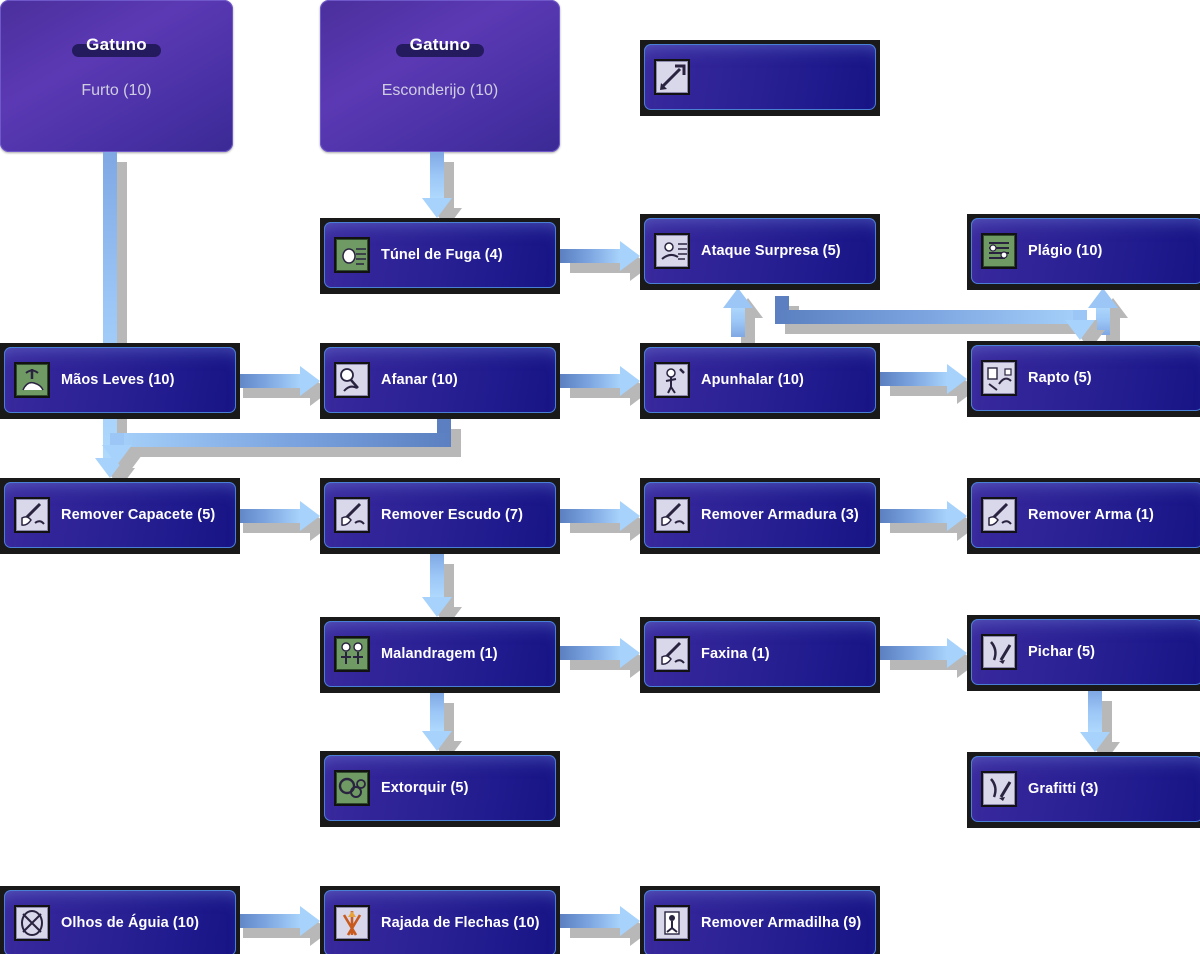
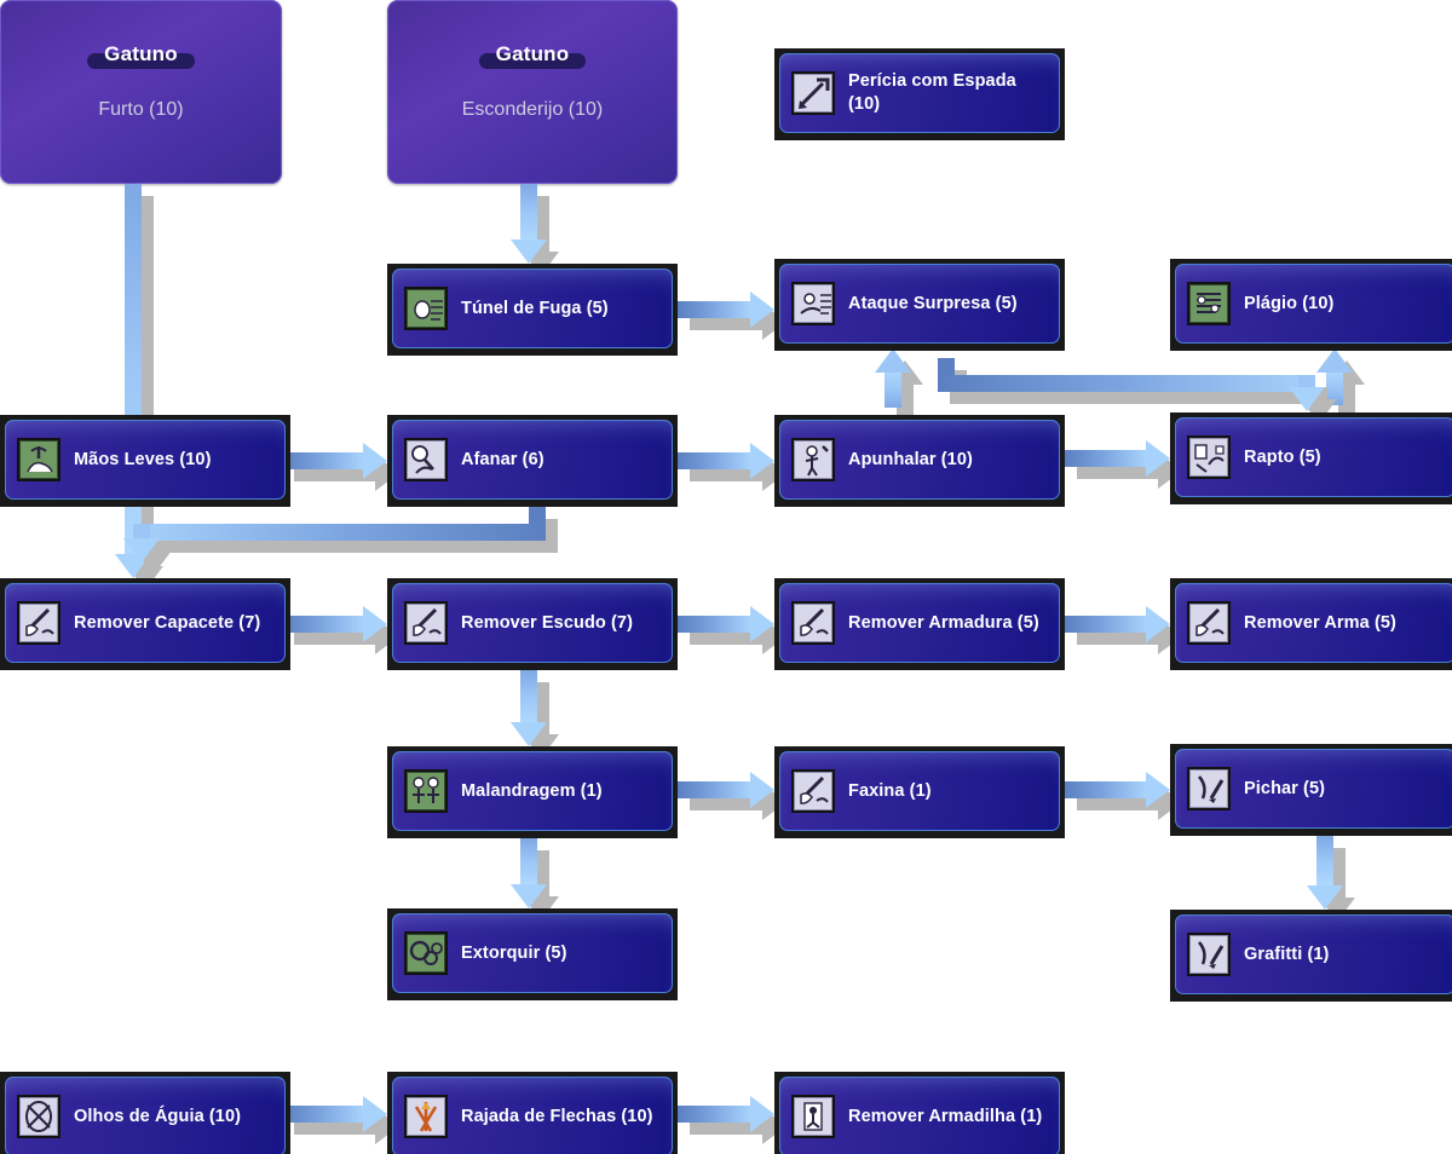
  Gatuno
  Furto (10)
  Gatuno
  Esconderijo (10)
+ Perícia com Espada (10)
- Túnel de Fuga (4)
+ Túnel de Fuga (5)
  Ataque Surpresa (5)
  Plágio (10)
  Mãos Leves (10)
- Afanar (10)
+ Afanar (6)
  Apunhalar (10)
  Rapto (5)
- Remover Capacete (5)
+ Remover Capacete (7)
  Remover Escudo (7)
- Remover Armadura (3)
+ Remover Armadura (5)
- Remover Arma (1)
+ Remover Arma (5)
  Malandragem (1)
  Faxina (1)
  Pichar (5)
  Extorquir (5)
- Grafitti (3)
+ Grafitti (1)
  Olhos de Águia (10)
  Rajada de Flechas (10)
- Remover Armadilha (9)
+ Remover Armadilha (1)
